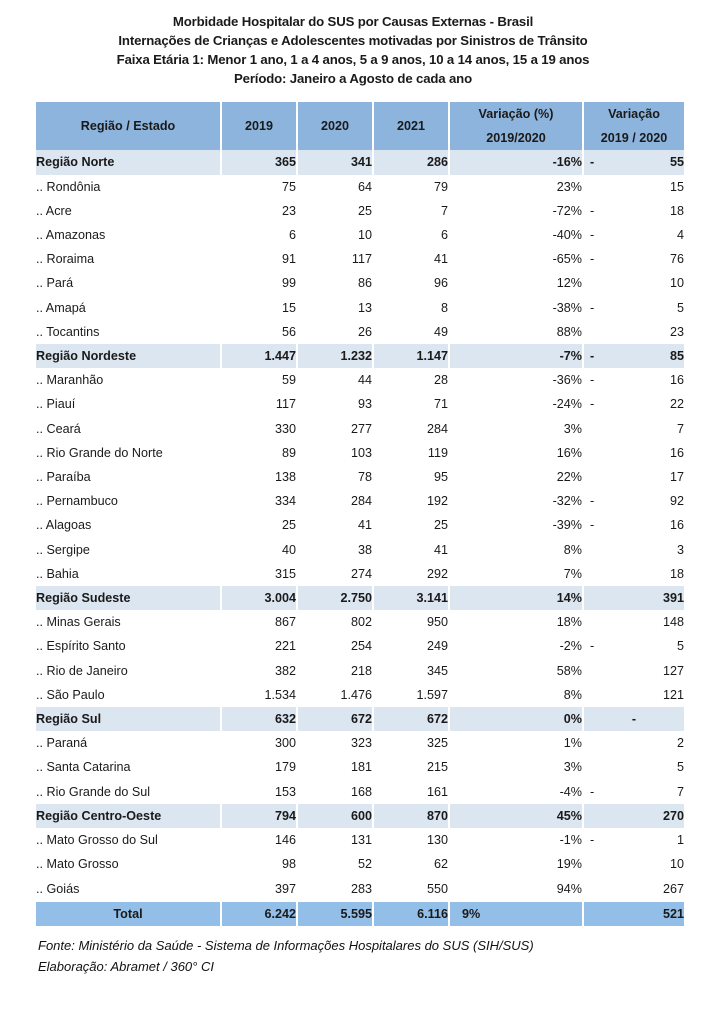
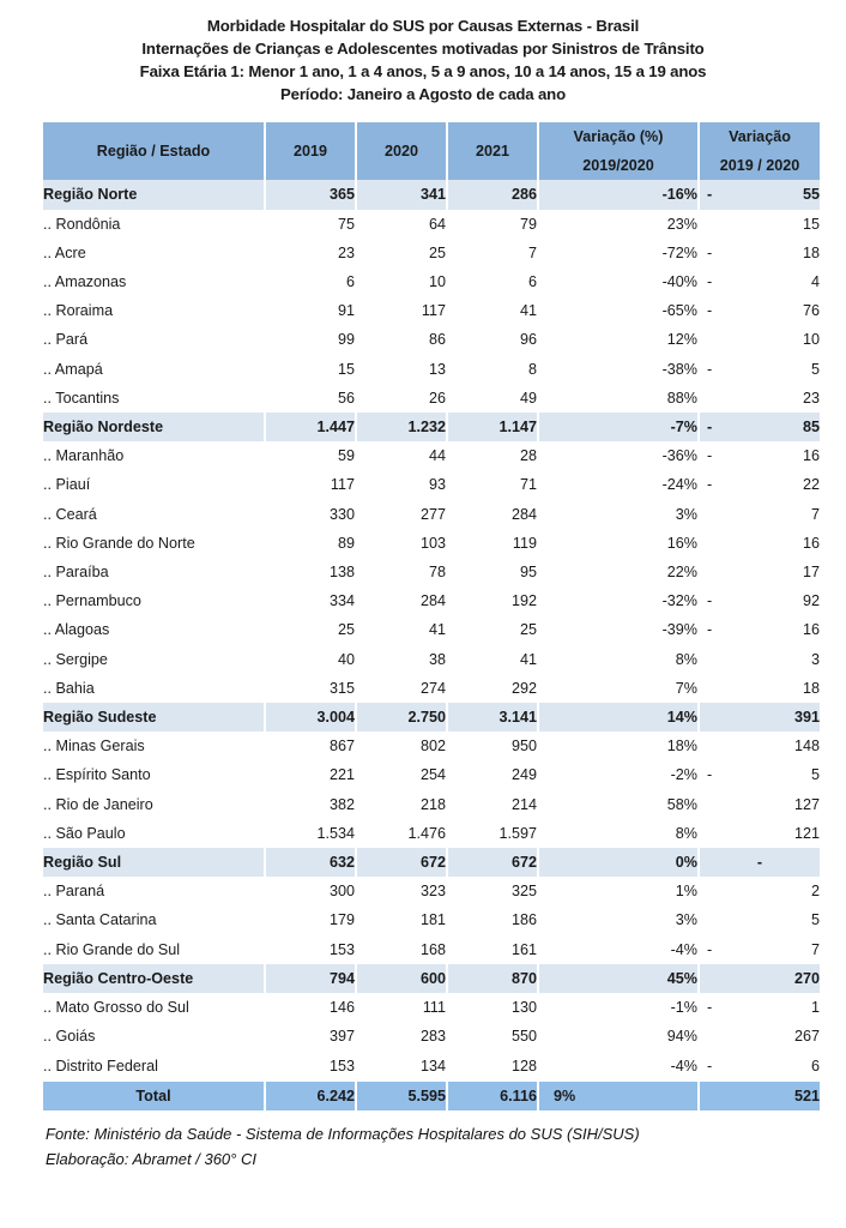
  Morbidade Hospitalar do SUS por Causas Externas - Brasil
  Internações de Crianças e Adolescentes motivadas por Sinistros de Trânsito
  Faixa Etária 1: Menor 1 ano, 1 a 4 anos, 5 a 9 anos, 10 a 14 anos, 15 a 19 anos
  Período: Janeiro a Agosto de cada ano
  Região / Estado	2019	2020	2021	Variação (%) 2019/2020	Variação 2019 / 2020
  Região Norte	365	341	286	-16%	- 55
  .. Rondônia	75	64	79	23%	15
  .. Acre	23	25	7	-72%	- 18
  .. Amazonas	6	10	6	-40%	- 4
  .. Roraima	91	117	41	-65%	- 76
  .. Pará	99	86	96	12%	10
  .. Amapá	15	13	8	-38%	- 5
  .. Tocantins	56	26	49	88%	23
  Região Nordeste	1.447	1.232	1.147	-7%	- 85
  .. Maranhão	59	44	28	-36%	- 16
  .. Piauí	117	93	71	-24%	- 22
  .. Ceará	330	277	284	3%	7
  .. Rio Grande do Norte	89	103	119	16%	16
  .. Paraíba	138	78	95	22%	17
  .. Pernambuco	334	284	192	-32%	- 92
  .. Alagoas	25	41	25	-39%	- 16
  .. Sergipe	40	38	41	8%	3
  .. Bahia	315	274	292	7%	18
  Região Sudeste	3.004	2.750	3.141	14%	391
  .. Minas Gerais	867	802	950	18%	148
  .. Espírito Santo	221	254	249	-2%	- 5
- .. Rio de Janeiro	382	218	345	58%	127
+ .. Rio de Janeiro	382	218	214	58%	127
  .. São Paulo	1.534	1.476	1.597	8%	121
  Região Sul	632	672	672	0%	-
  .. Paraná	300	323	325	1%	2
- .. Santa Catarina	179	181	215	3%	5
+ .. Santa Catarina	179	181	186	3%	5
  .. Rio Grande do Sul	153	168	161	-4%	- 7
  Região Centro-Oeste	794	600	870	45%	270
- .. Mato Grosso do Sul	146	131	130	-1%	- 1
+ .. Mato Grosso do Sul	146	111	130	-1%	- 1
- .. Mato Grosso	98	52	62	19%	10
  .. Goiás	397	283	550	94%	267
+ .. Distrito Federal	153	134	128	-4%	- 6
  Total	6.242	5.595	6.116	9%	521
  Fonte: Ministério da Saúde - Sistema de Informações Hospitalares do SUS (SIH/SUS)
  Elaboração: Abramet / 360° CI
